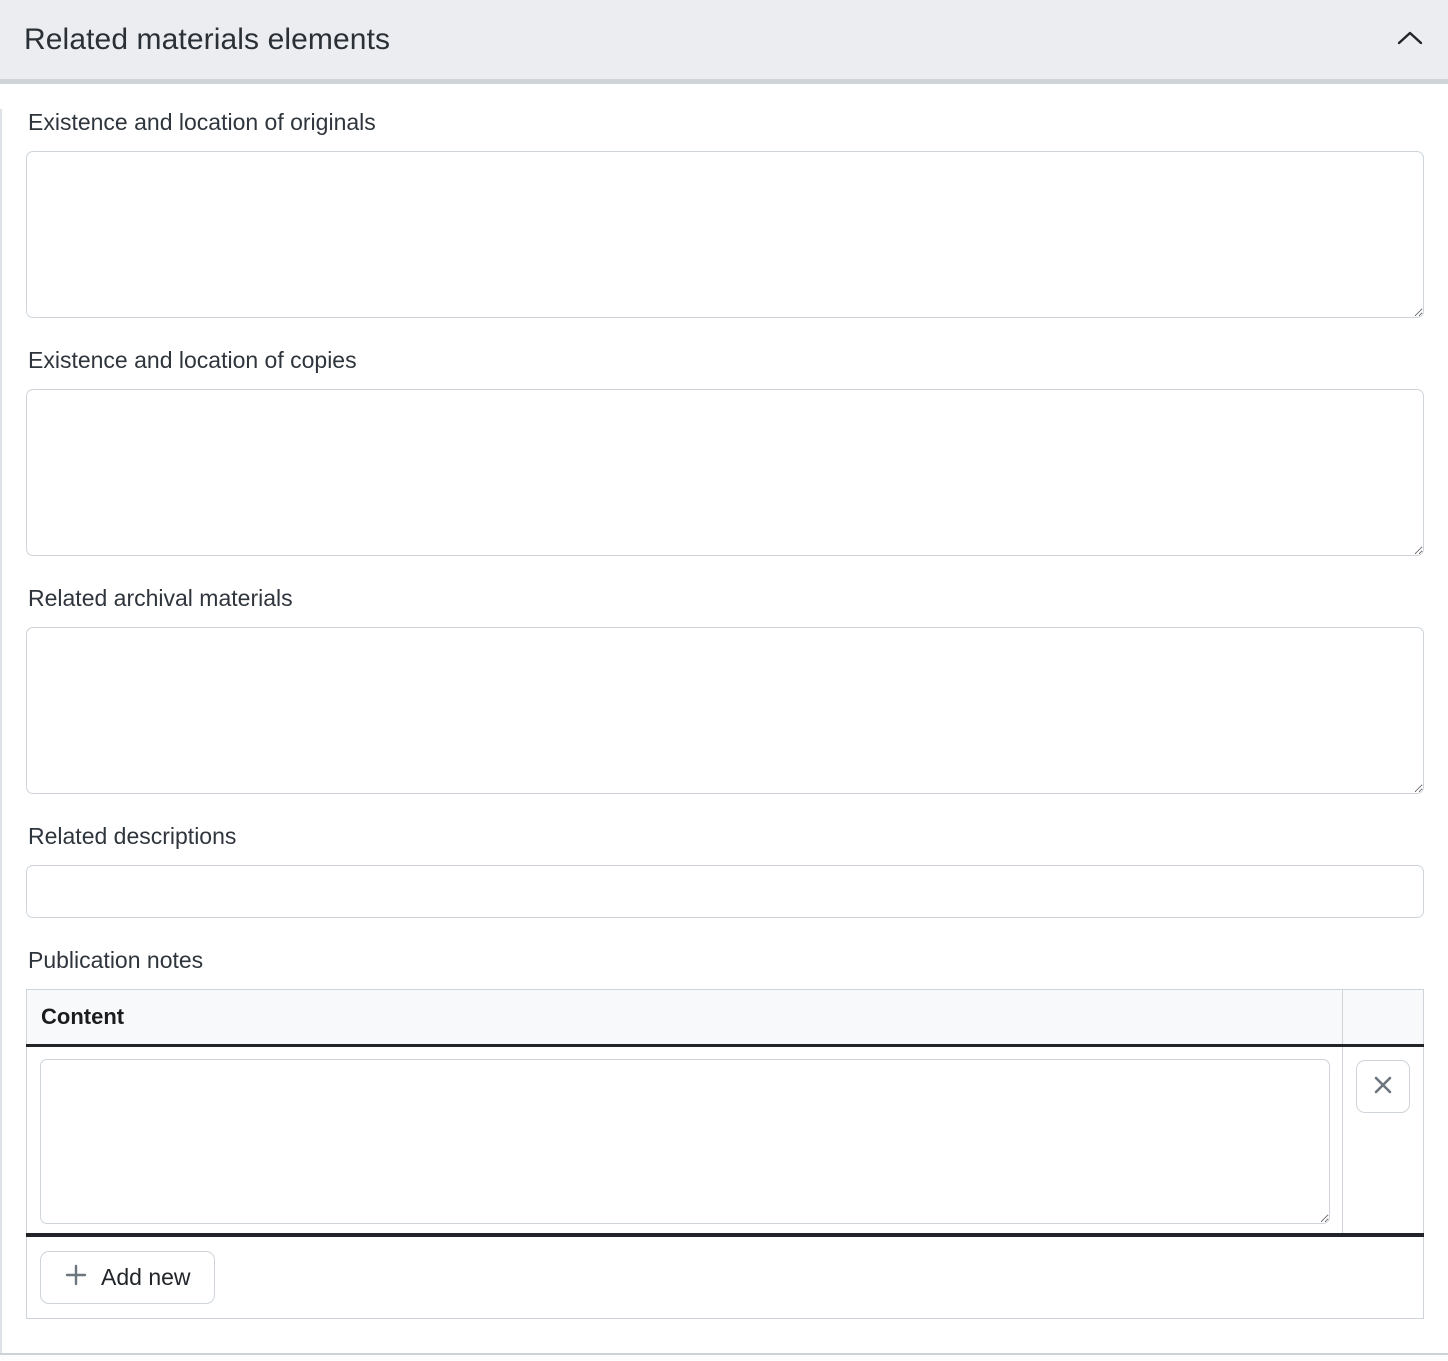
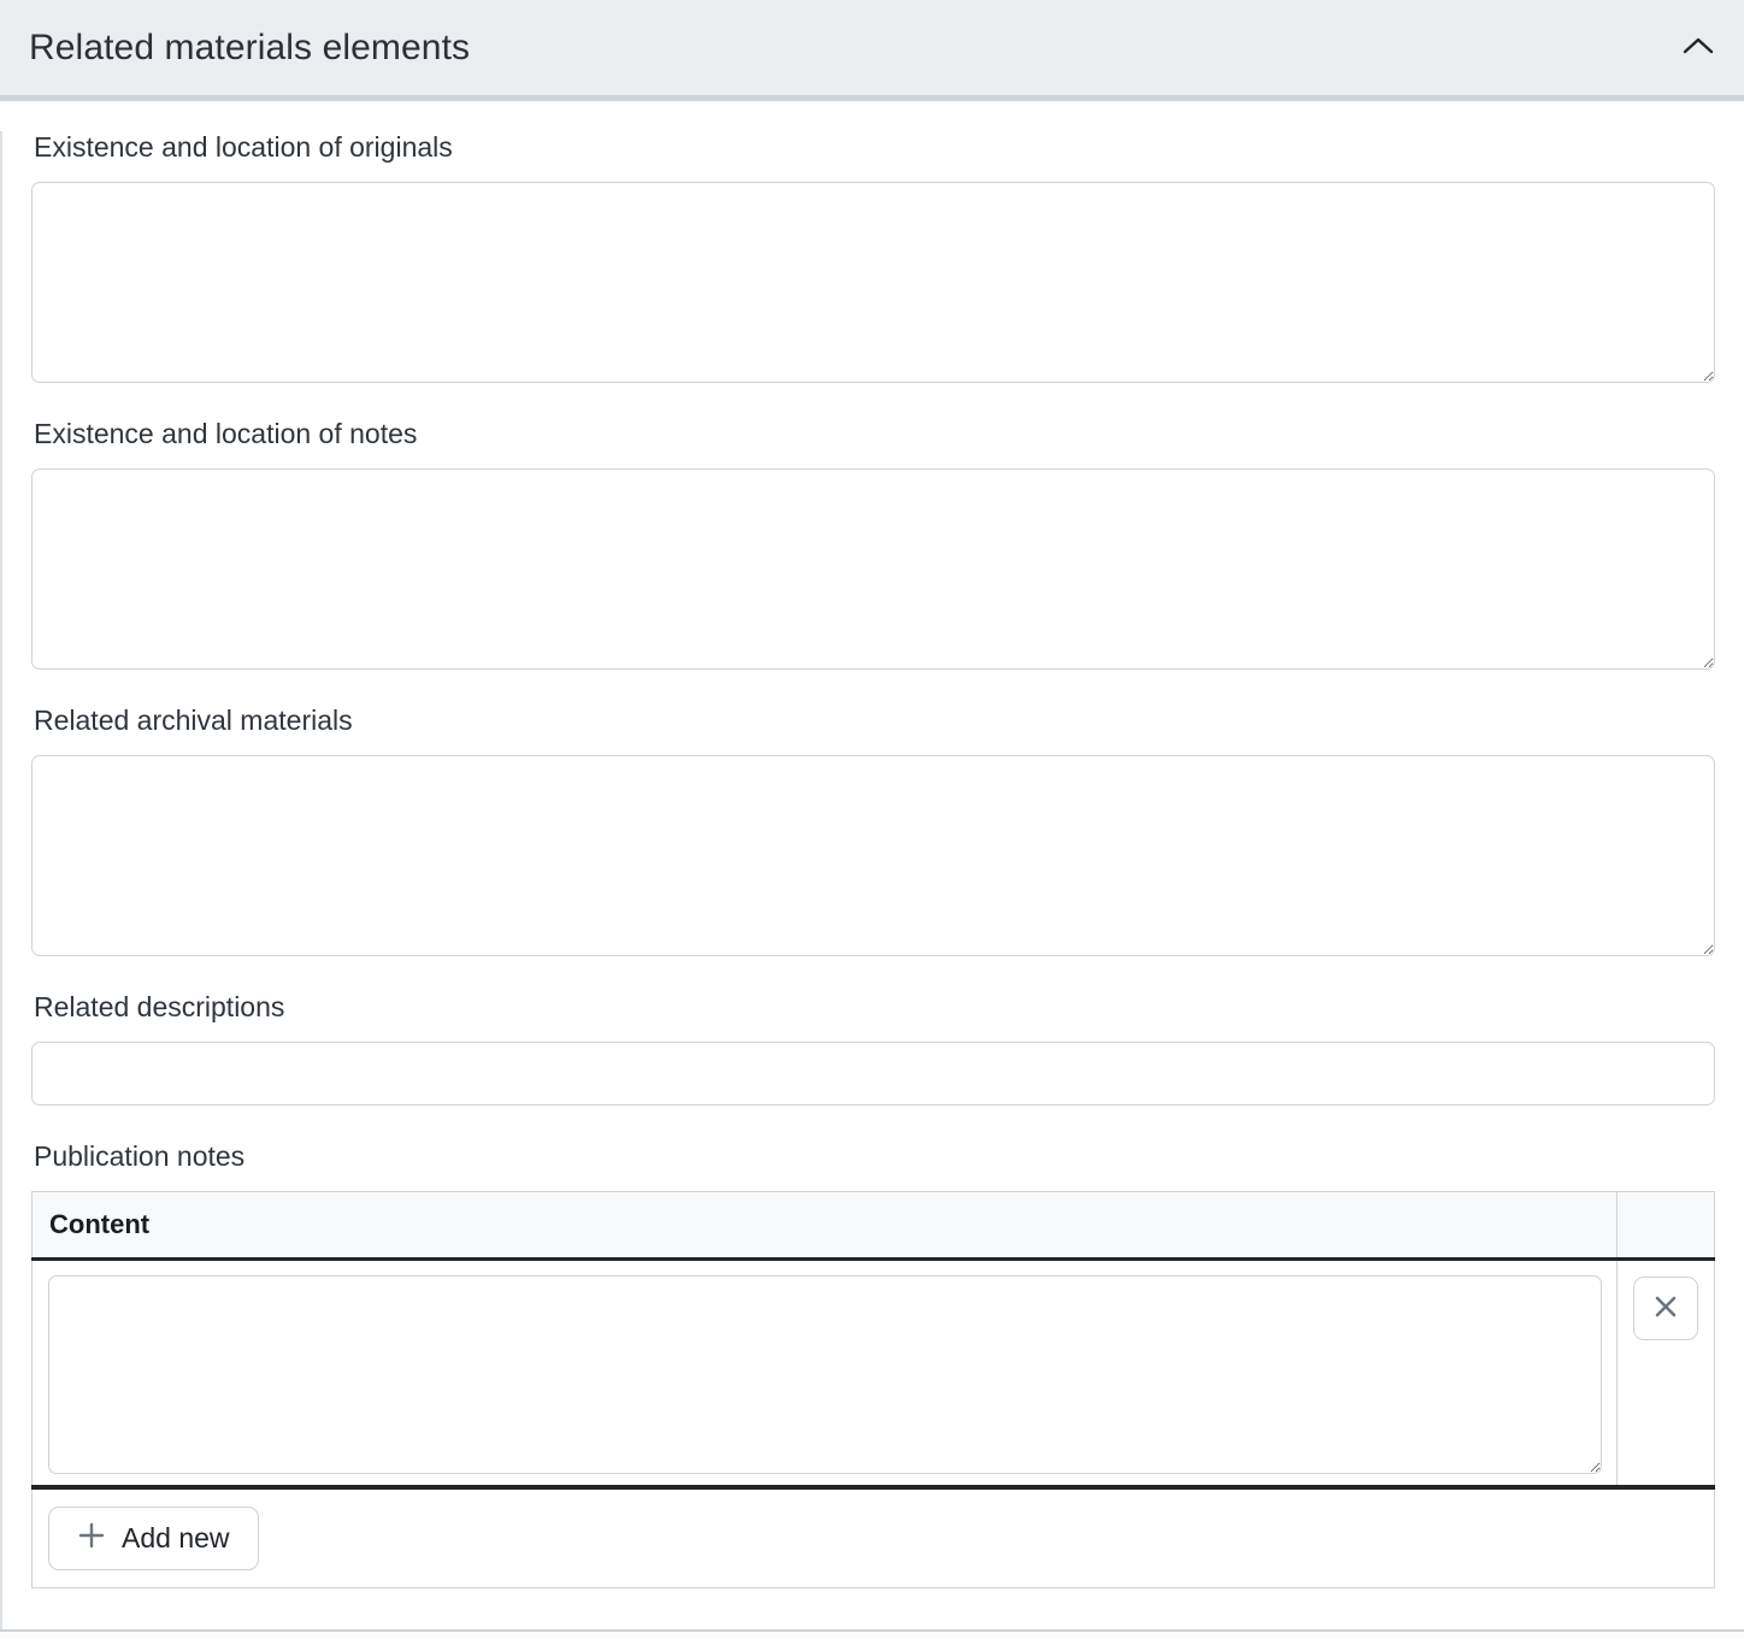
  Related materials elements
  Existence and location of originals
- Existence and location of copies
+ Existence and location of notes
  Related archival materials
  Related descriptions
  Publication notes
  Content
  Add new
